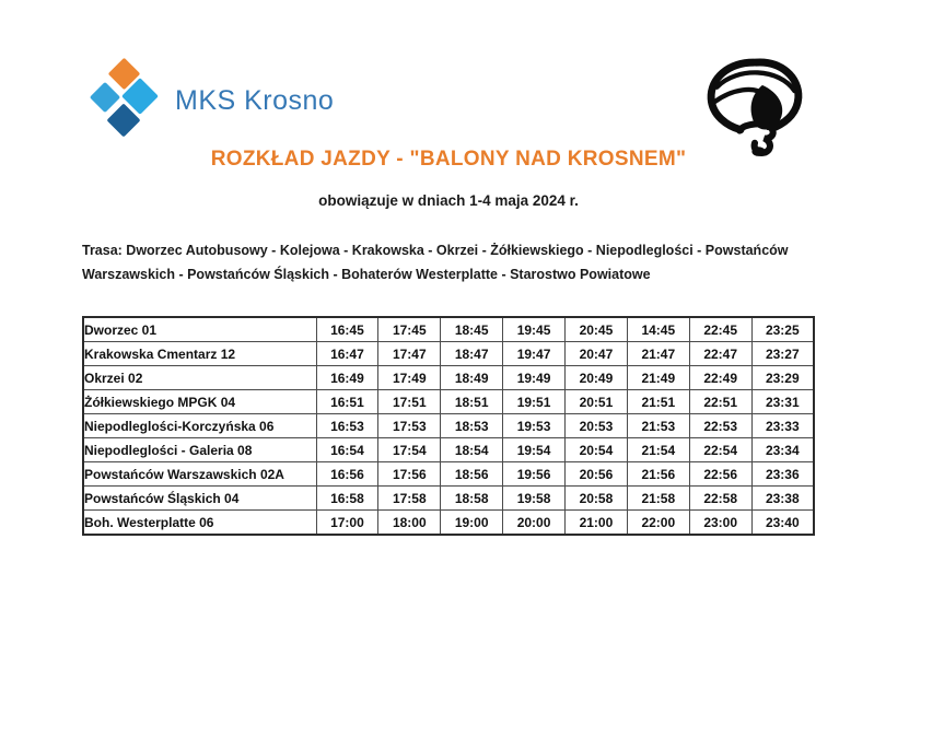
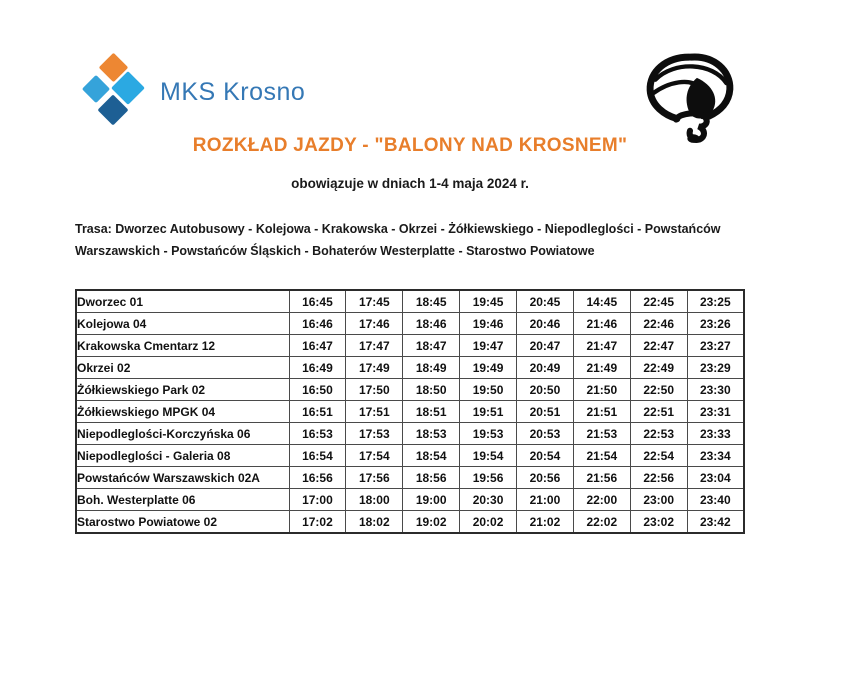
  MKS Krosno
  ROZKŁAD JAZDY - "BALONY NAD KROSNEM"
  obowiązuje w dniach 1-4 maja 2024 r.
  Trasa: Dworzec Autobusowy - Kolejowa - Krakowska - Okrzei - Żółkiewskiego - Niepodleglości - Powstańców Warszawskich - Powstańców Śląskich - Bohaterów Westerplatte - Starostwo Powiatowe
  Dworzec 01	16:45	17:45	18:45	19:45	20:45	14:45	22:45	23:25
+ Kolejowa 04	16:46	17:46	18:46	19:46	20:46	21:46	22:46	23:26
  Krakowska Cmentarz 12	16:47	17:47	18:47	19:47	20:47	21:47	22:47	23:27
  Okrzei 02	16:49	17:49	18:49	19:49	20:49	21:49	22:49	23:29
+ Żółkiewskiego Park 02	16:50	17:50	18:50	19:50	20:50	21:50	22:50	23:30
  Żółkiewskiego MPGK 04	16:51	17:51	18:51	19:51	20:51	21:51	22:51	23:31
  Niepodleglości-Korczyńska 06	16:53	17:53	18:53	19:53	20:53	21:53	22:53	23:33
  Niepodleglości - Galeria 08	16:54	17:54	18:54	19:54	20:54	21:54	22:54	23:34
- Powstańców Warszawskich 02A	16:56	17:56	18:56	19:56	20:56	21:56	22:56	23:36
+ Powstańców Warszawskich 02A	16:56	17:56	18:56	19:56	20:56	21:56	22:56	23:04
- Powstańców Śląskich 04	16:58	17:58	18:58	19:58	20:58	21:58	22:58	23:38
- Boh. Westerplatte 06	17:00	18:00	19:00	20:00	21:00	22:00	23:00	23:40
+ Boh. Westerplatte 06	17:00	18:00	19:00	20:30	21:00	22:00	23:00	23:40
+ Starostwo Powiatowe 02	17:02	18:02	19:02	20:02	21:02	22:02	23:02	23:42
